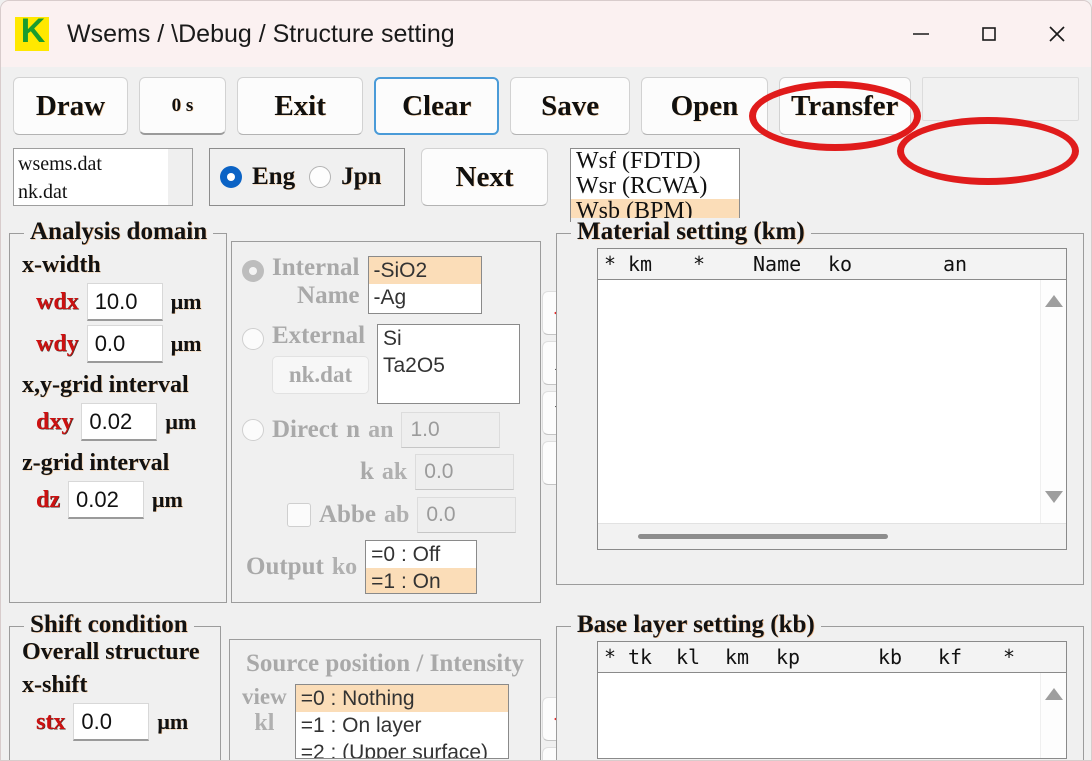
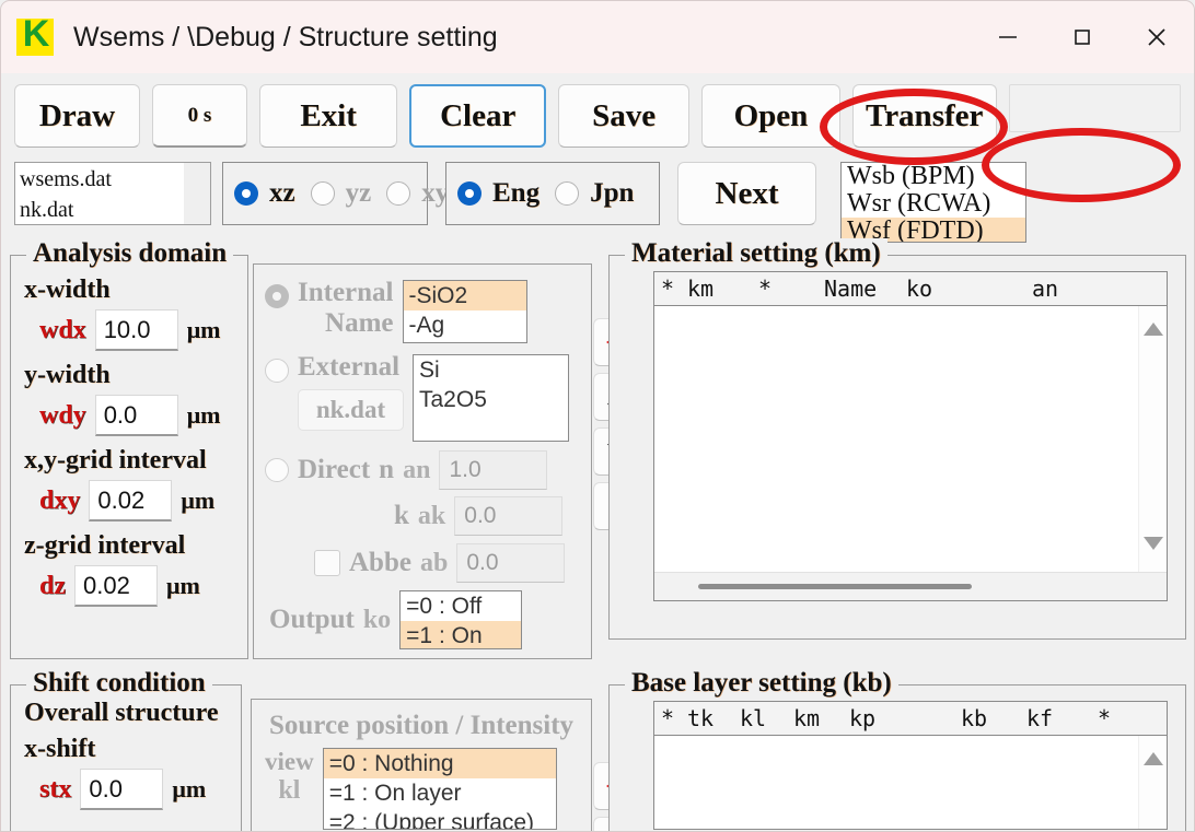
  K
  Wsems / \Debug / Structure setting
  Draw
  0 s
  Exit
  Clear
  Save
  Open
  Transfer
  wsems.dat
  nk.dat
+ xz
+ yz
+ xy
  Eng
  Jpn
  Next
- Wsf (FDTD)
+ Wsb (BPM)
  Wsr (RCWA)
- Wsb (BPM)
+ Wsf (FDTD)
  Analysis domain
  x-width
  wdx
  10.0
  μm
+ y-width
  wdy
  0.0
  μm
  x,y-grid interval
  dxy
  0.02
  μm
  z-grid interval
  dz
  0.02
  μm
  Internal
  Name
  -SiO2
  -Ag
  External
  nk.dat
  Si
  Ta2O5
  Direct
  n
  an
  1.0
  k
  ak
  0.0
  Abbe
  ab
  0.0
  Output
  ko
  =0 : Off
  =1 : On
  Material setting (km)
  *
  km
  *
  Name
  ko
  an
  Shift condition
  Overall structure
  x-shift
  stx
  0.0
  μm
  Source position / Intensity
  view
  kl
  =0 : Nothing
  =1 : On layer
  =2 : (Upper surface)
  Base layer setting (kb)
  *
  tk
  kl
  km
  kp
  kb
  kf
  *
